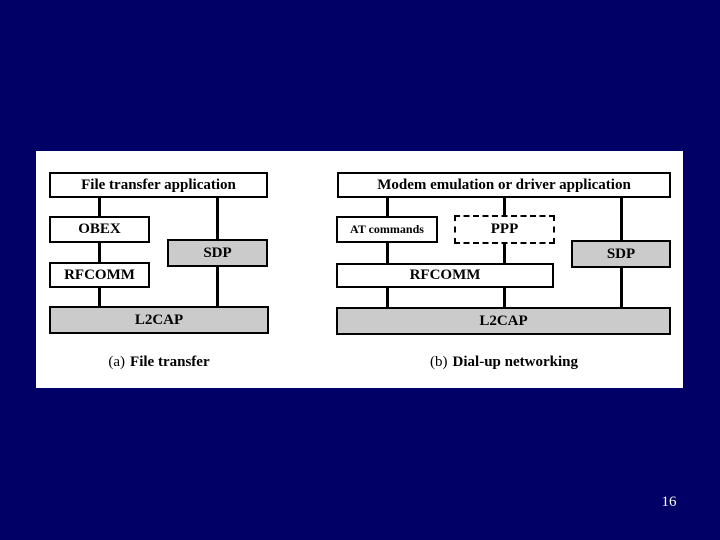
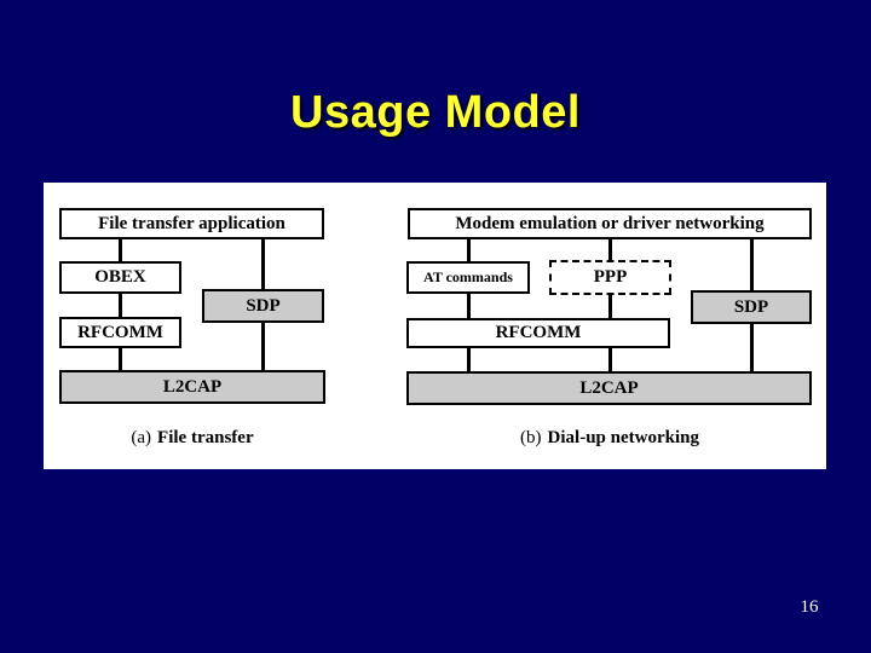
+ Usage Model
  File transfer application
  OBEX
  SDP
  RFCOMM
  L2CAP
  (a) File transfer
- Modem emulation or driver application
+ Modem emulation or driver networking
  AT commands
  PPP
  SDP
  RFCOMM
  L2CAP
  (b) Dial-up networking
  16
